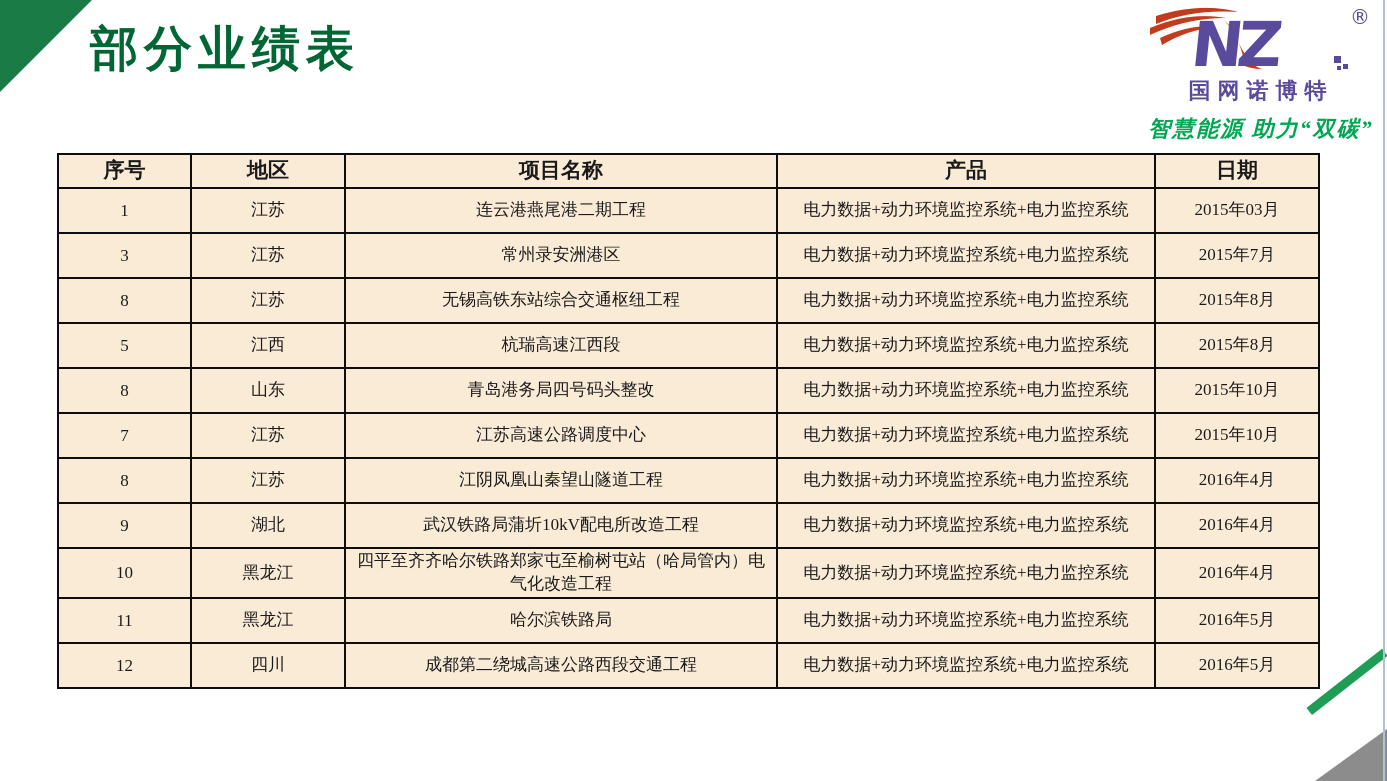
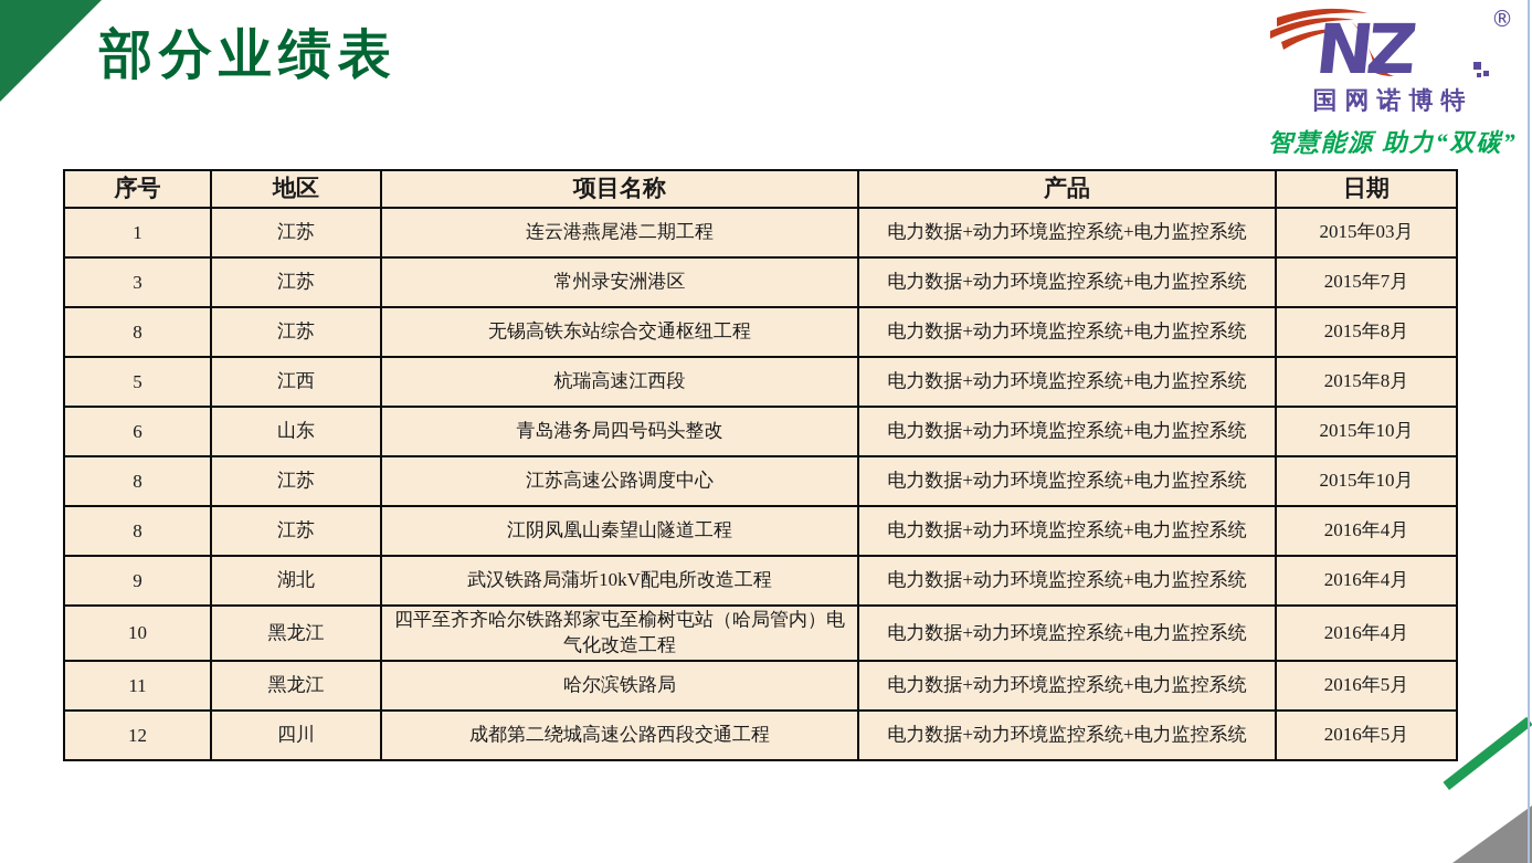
  部分业绩表
  ®
  国网诺博特
  智慧能源 助力“双碳”
  序号	地区	项目名称	产品	日期
  1	江苏	连云港燕尾港二期工程	电力数据+动力环境监控系统+电力监控系统	2015年03月
  3	江苏	常州录安洲港区	电力数据+动力环境监控系统+电力监控系统	2015年7月
  8	江苏	无锡高铁东站综合交通枢纽工程	电力数据+动力环境监控系统+电力监控系统	2015年8月
  5	江西	杭瑞高速江西段	电力数据+动力环境监控系统+电力监控系统	2015年8月
- 8	山东	青岛港务局四号码头整改	电力数据+动力环境监控系统+电力监控系统	2015年10月
+ 6	山东	青岛港务局四号码头整改	电力数据+动力环境监控系统+电力监控系统	2015年10月
- 7	江苏	江苏高速公路调度中心	电力数据+动力环境监控系统+电力监控系统	2015年10月
+ 8	江苏	江苏高速公路调度中心	电力数据+动力环境监控系统+电力监控系统	2015年10月
  8	江苏	江阴凤凰山秦望山隧道工程	电力数据+动力环境监控系统+电力监控系统	2016年4月
  9	湖北	武汉铁路局蒲圻10kV配电所改造工程	电力数据+动力环境监控系统+电力监控系统	2016年4月
  10	黑龙江	四平至齐齐哈尔铁路郑家屯至榆树屯站（哈局管内）电气化改造工程	电力数据+动力环境监控系统+电力监控系统	2016年4月
  11	黑龙江	哈尔滨铁路局	电力数据+动力环境监控系统+电力监控系统	2016年5月
  12	四川	成都第二绕城高速公路西段交通工程	电力数据+动力环境监控系统+电力监控系统	2016年5月
